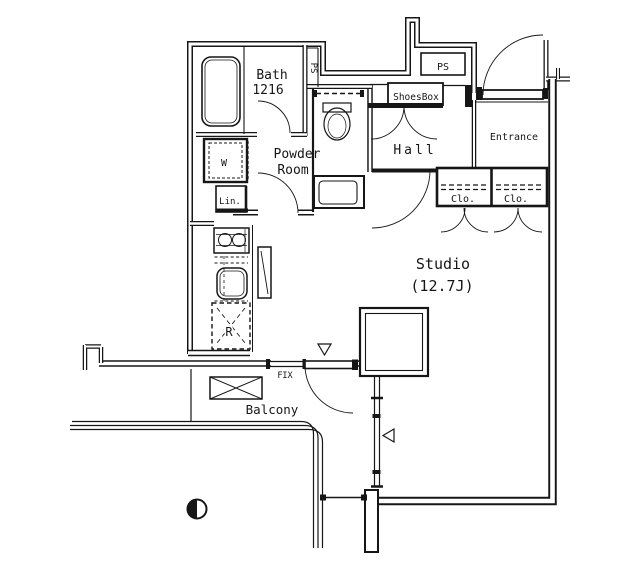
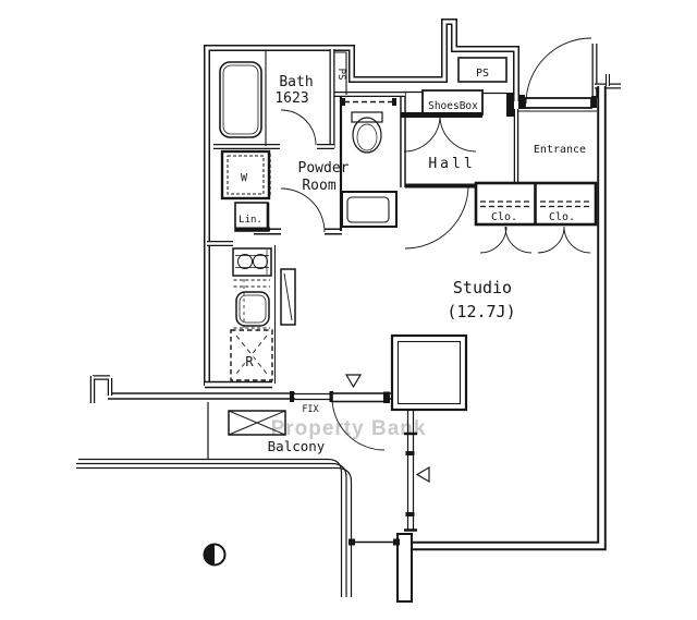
+ Property Bank
  Bath
- 1216
+ 1623
  Powder
  Room
  W
  Lin.
  ShoesBox
  PS
  Hall
  Entrance
  Clo.
  Clo.
  Studio
  (12.7J)
  R
  FIX
  Balcony
